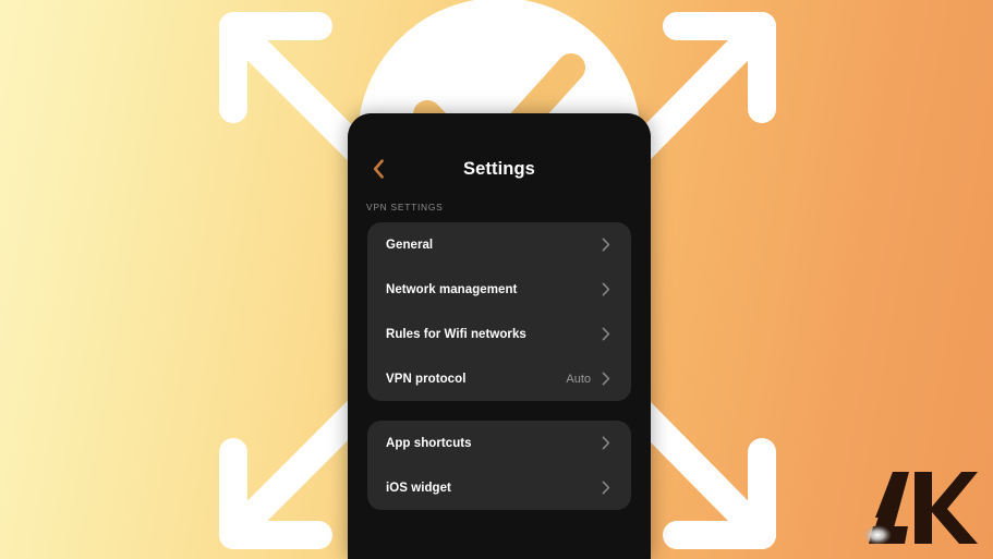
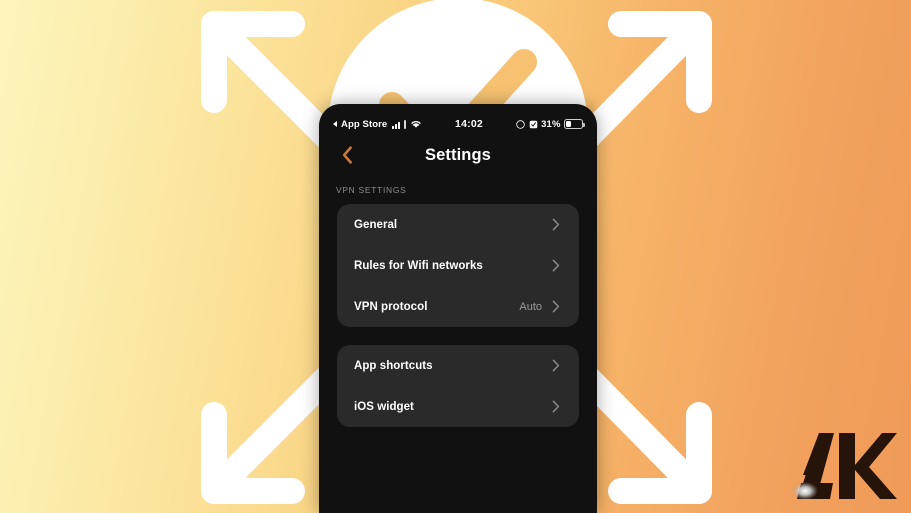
+ App Store
+ 14:02
+ 31%
  Settings
  VPN SETTINGS
  General
- Network management
  Rules for Wifi networks
  VPN protocol
  Auto
  App shortcuts
  iOS widget
